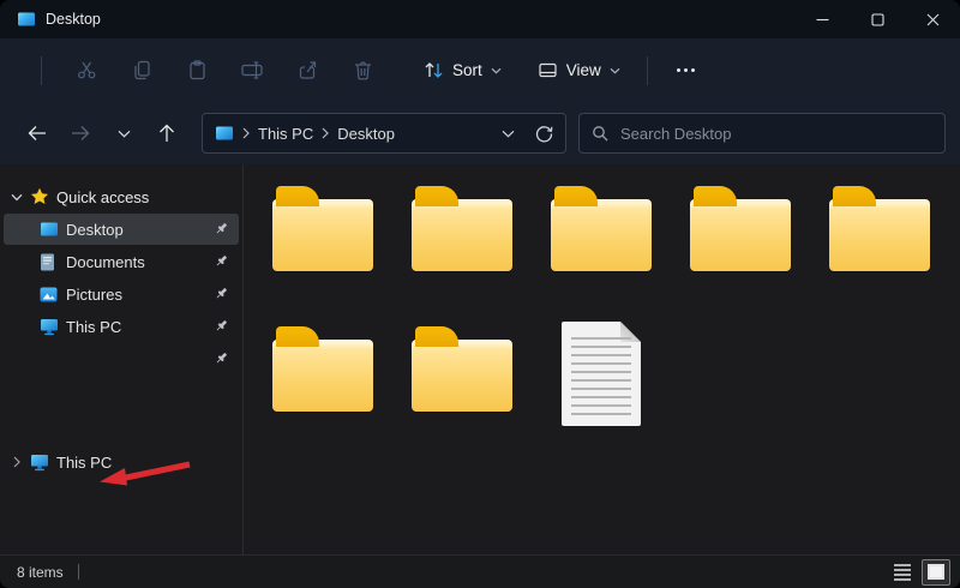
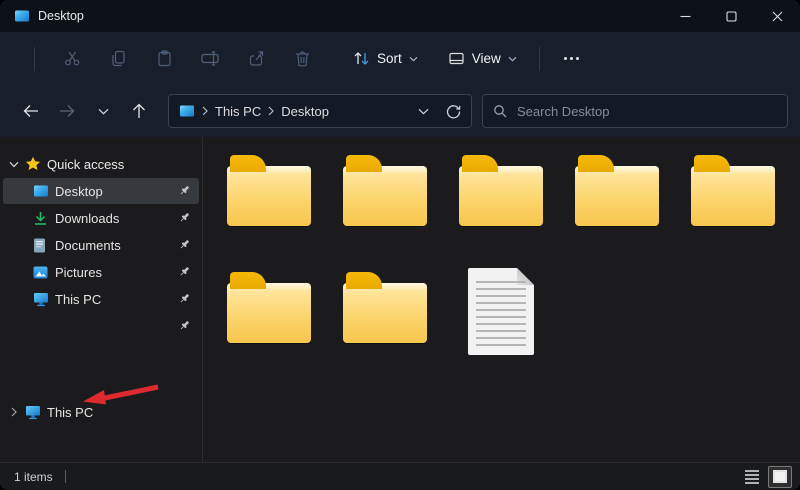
  Desktop
  Sort
  View
  This PC
  Desktop
  Search Desktop
  Quick access
  Desktop
+ Downloads
  Documents
  Pictures
  This PC
  This PC
- 8 items
+ 1 items
